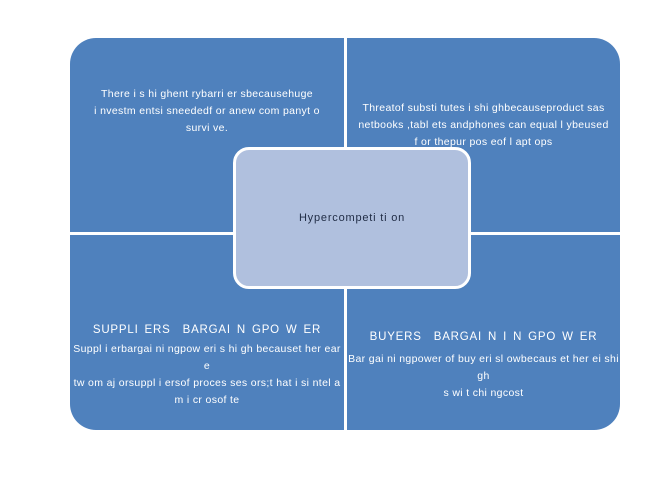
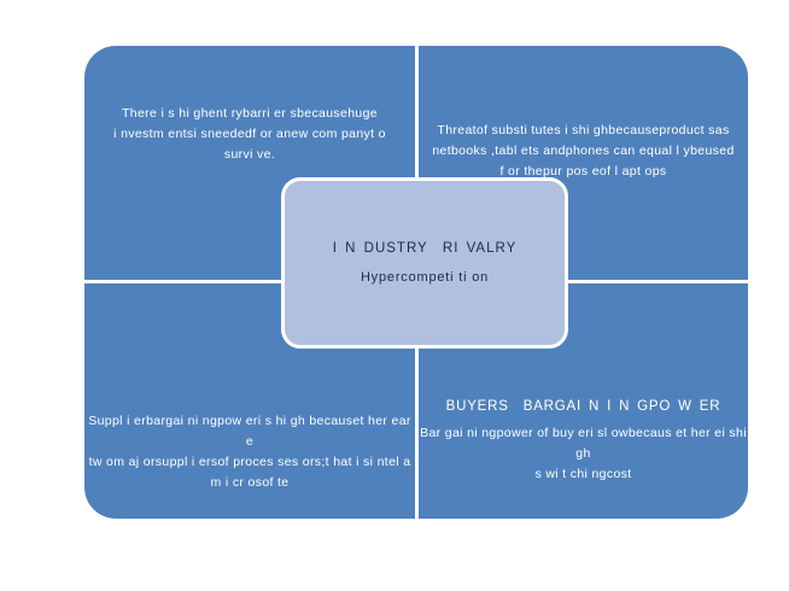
  There i s hi ghent rybarri er sbecausehuge
  i nvestm entsi sneededf or anew com panyt o
  survi ve.
  Threatof substi tutes i shi ghbecauseproduct sas
  netbooks ,tabl ets andphones can equal l ybeused
  f or thepur pos eof l apt ops
- SUPPLI ERS BARGAI N GPO W ER
  Suppl i erbargai ni ngpow eri s hi gh becauset her ear e
  tw om aj orsuppl i ersof proces ses ors;t hat i si ntel a
  m i cr osof te
  BUYERS BARGAI N I N GPO W ER
  Bar gai ni ngpower of buy eri sl owbecaus et her ei shi gh
  s wi t chi ngcost
+ I N DUSTRY RI VALRY
  Hypercompeti ti on
